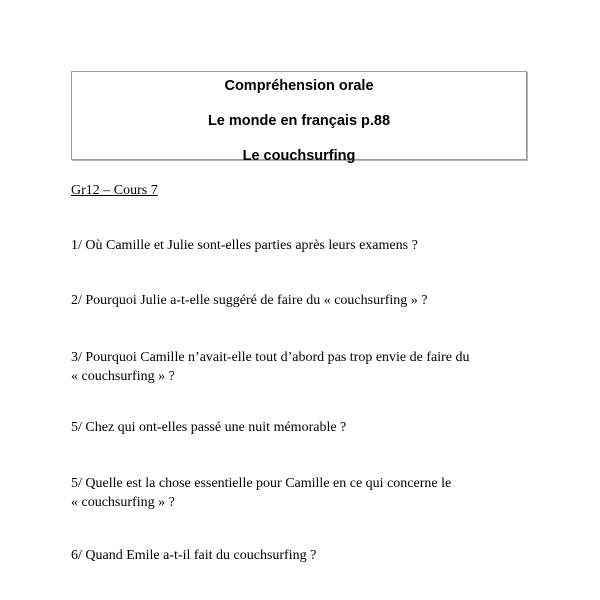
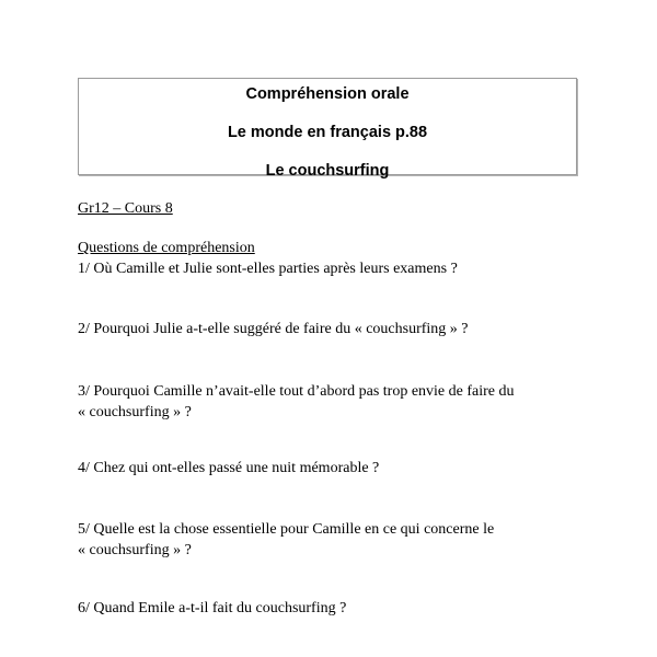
  Compréhension orale
  Le monde en français p.88
  Le couchsurfing
- Gr12 – Cours 7
+ Gr12 – Cours 8
+ Questions de compréhension
  1/ Où Camille et Julie sont-elles parties après leurs examens ?
  2/ Pourquoi Julie a-t-elle suggéré de faire du « couchsurfing » ?
  3/ Pourquoi Camille n’avait-elle tout d’abord pas trop envie de faire du
  « couchsurfing » ?
- 5/ Chez qui ont-elles passé une nuit mémorable ?
+ 4/ Chez qui ont-elles passé une nuit mémorable ?
  5/ Quelle est la chose essentielle pour Camille en ce qui concerne le
  « couchsurfing » ?
  6/ Quand Emile a-t-il fait du couchsurfing ?
